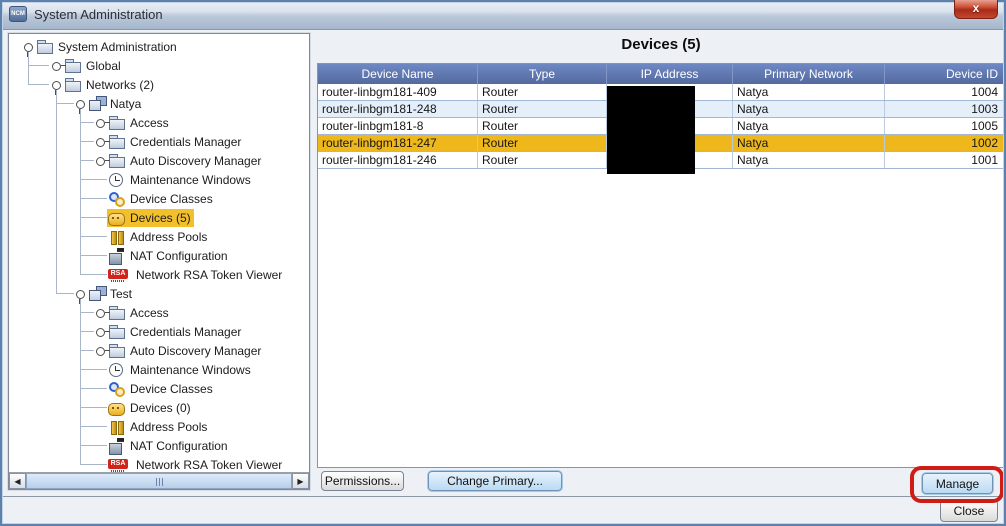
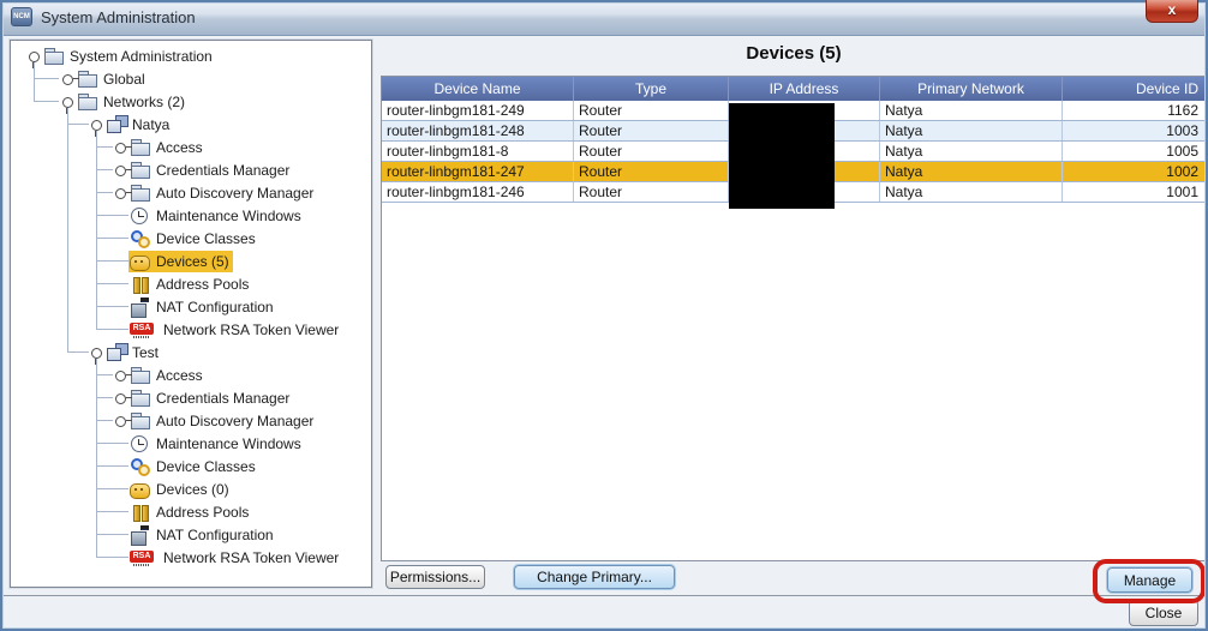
  System Administration
  x
  System Administration
  Global
  Networks (2)
  Natya
  Access
  Credentials Manager
  Auto Discovery Manager
  Maintenance Windows
  Device Classes
  Devices (5)
  Address Pools
  NAT Configuration
  Network RSA Token Viewer
  Test
  Access
  Credentials Manager
  Auto Discovery Manager
  Maintenance Windows
  Device Classes
  Devices (0)
  Address Pools
  NAT Configuration
  Network RSA Token Viewer
- ◀
- ▶
  Devices (5)
  Device Name
  Type
  IP Address
  Primary Network
  Device ID
- router-linbgm181-409
+ router-linbgm181-249
  Router
  Natya
- 1004
+ 1162
  router-linbgm181-248
  Router
  Natya
  1003
  router-linbgm181-8
  Router
  Natya
  1005
  router-linbgm181-247
  Router
  Natya
  1002
  router-linbgm181-246
  Router
  Natya
  1001
  Permissions...
  Change Primary...
  Manage
  Close
